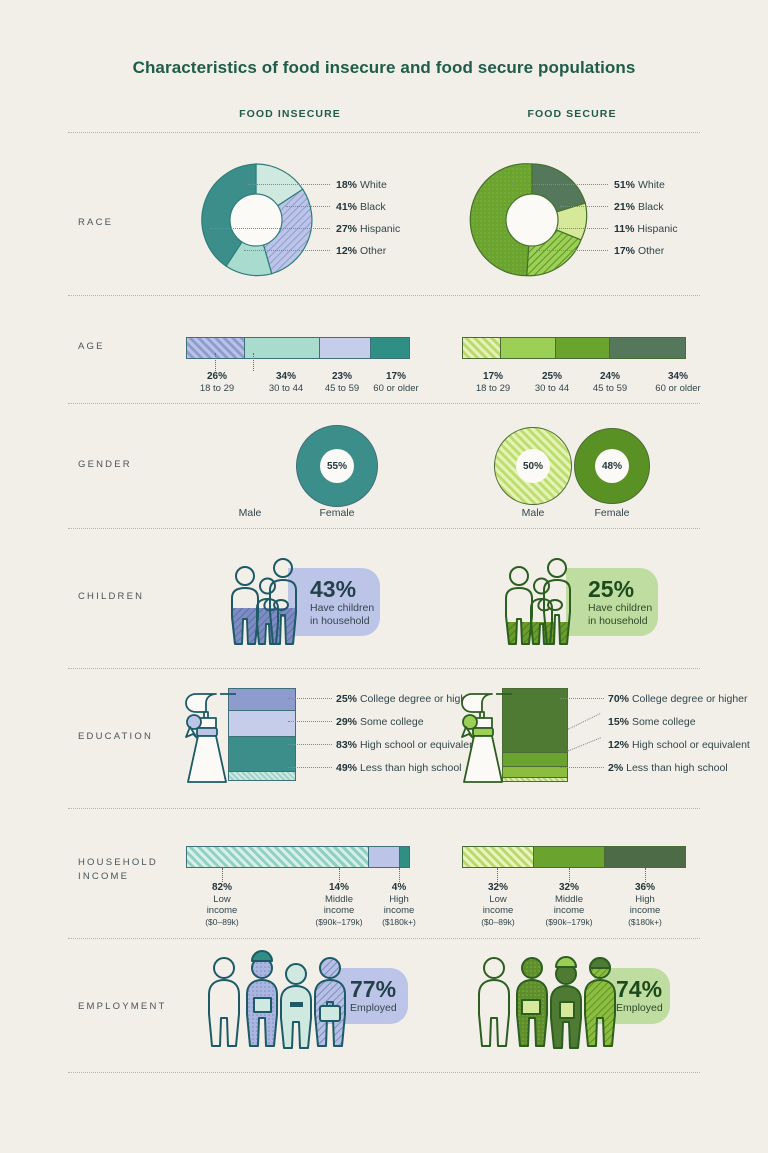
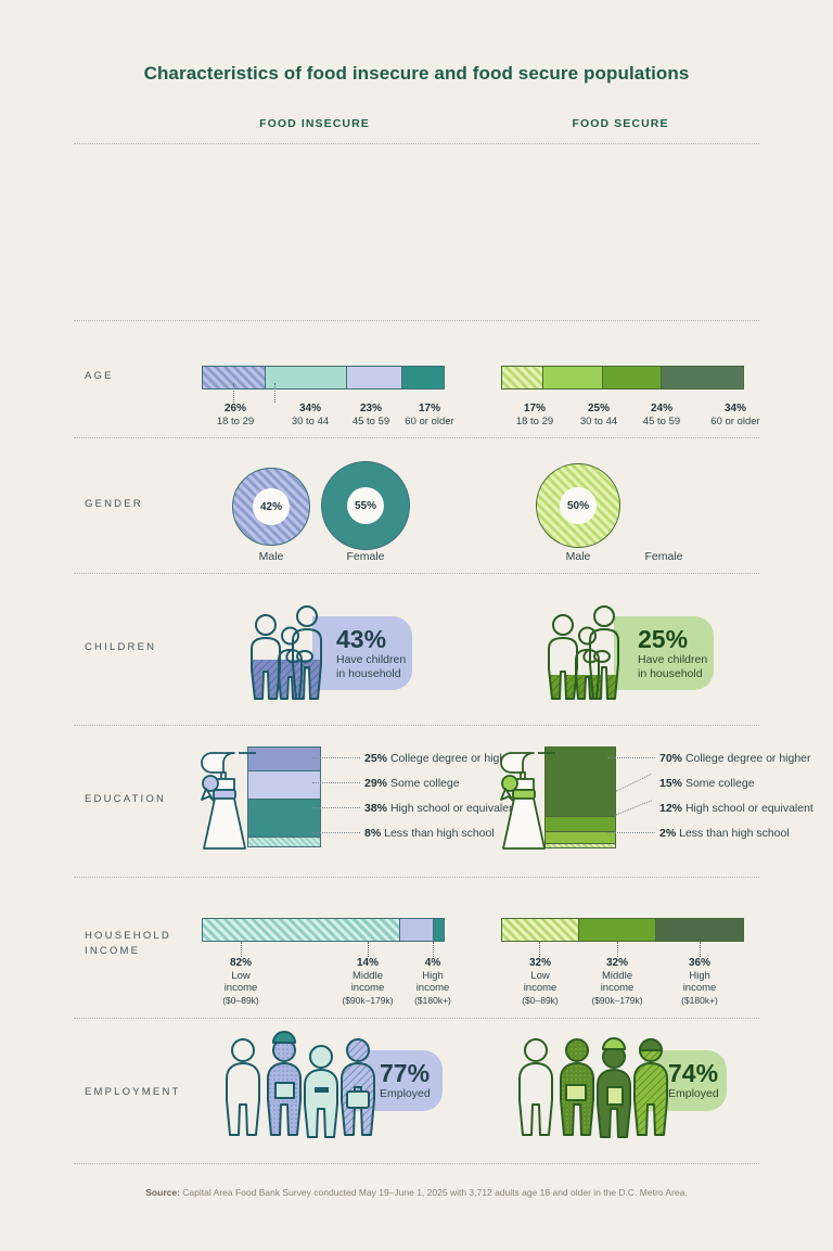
  Characteristics of food insecure and food secure populations
  FOOD INSECURE
  FOOD SECURE
- RACE
- 18% White
- 41% Black
- 27% Hispanic
- 12% Other
- 51% White
- 21% Black
- 11% Hispanic
- 17% Other
  AGE
  26%
  18 to 29
  34%
  30 to 44
  23%
  45 to 59
  17%
  60 or older
  17%
  18 to 29
  25%
  30 to 44
  24%
  45 to 59
  34%
  60 or older
  GENDER
+ 42%
  Male
  55%
  Female
  50%
  Male
- 48%
  Female
  CHILDREN
  43%
  Have children
  in household
  25%
  Have children
  in household
  EDUCATION
  25% College degree or hig
  29% Some college
- 83% High school or equivale
+ 38% High school or equivale
- 49% Less than high school
+ 8% Less than high school
  70% College degree or higher
  15% Some college
  12% High school or equivalent
  2% Less than high school
  HOUSEHOLD
  INCOME
  82%
  Low
  income
  ($0–89k)
  14%
  Middle
  income
  ($90k–179k)
  4%
  High
  income
  ($180k+)
  32%
  Low
  income
  ($0–89k)
  32%
  Middle
  income
  ($90k–179k)
  36%
  High
  income
  ($180k+)
  EMPLOYMENT
  77%
  Employed
  74%
  Employed
+ Source: Capital Area Food Bank Survey conducted May 19–June 1, 2025 with 3,712 adults age 18 and older in the D.C. Metro Area.
